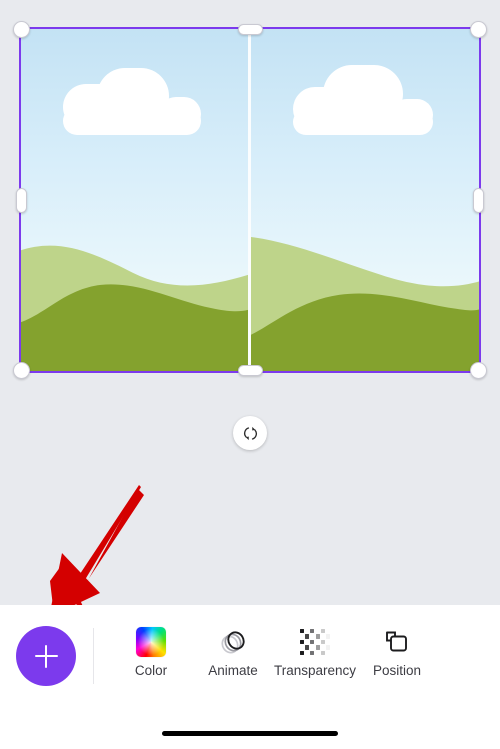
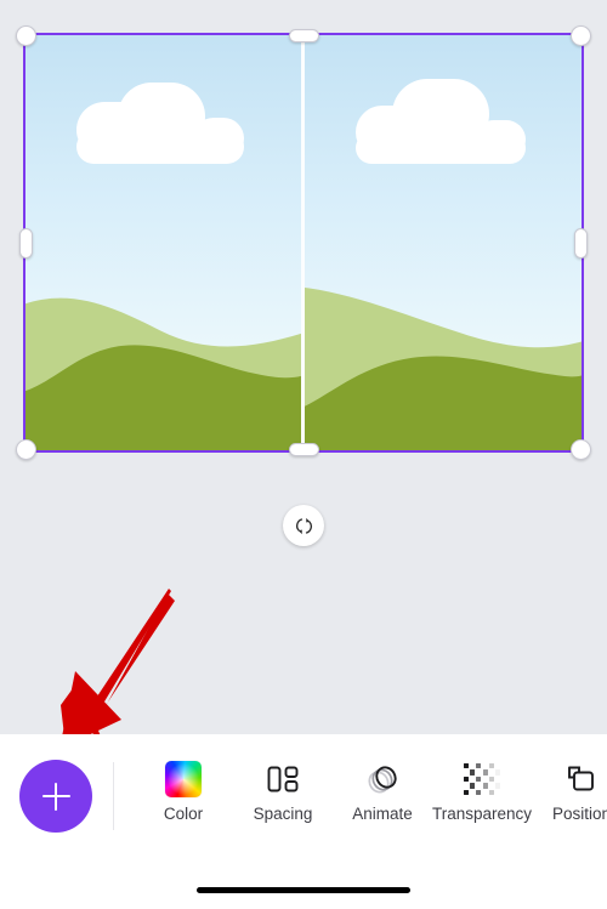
  Color
+ Spacing
  Animate
  Transparency
  Position
